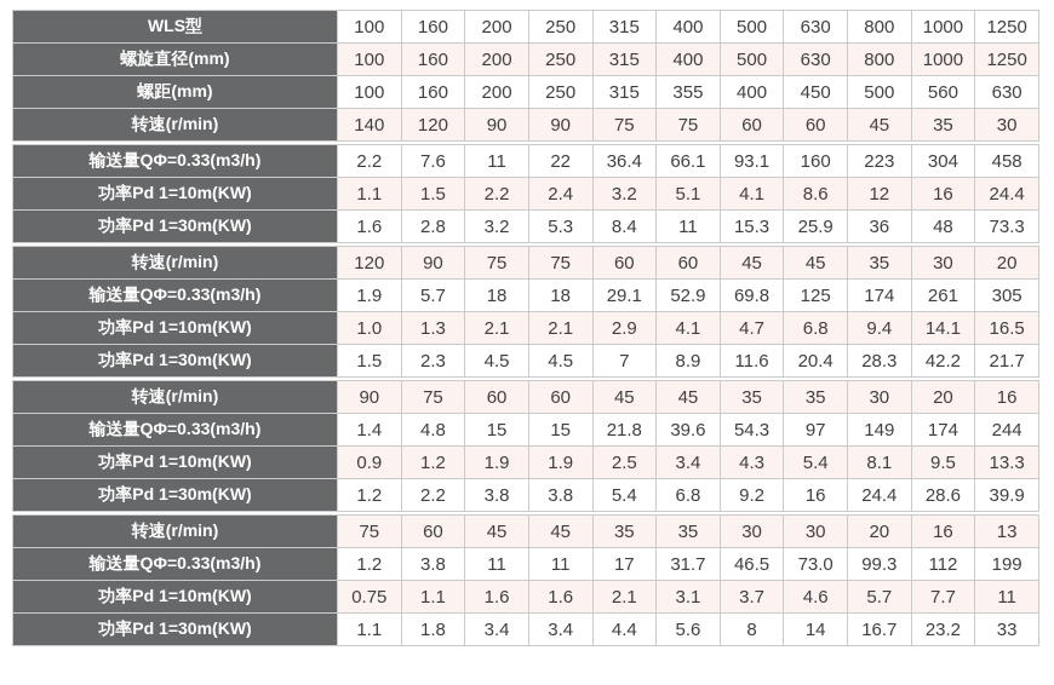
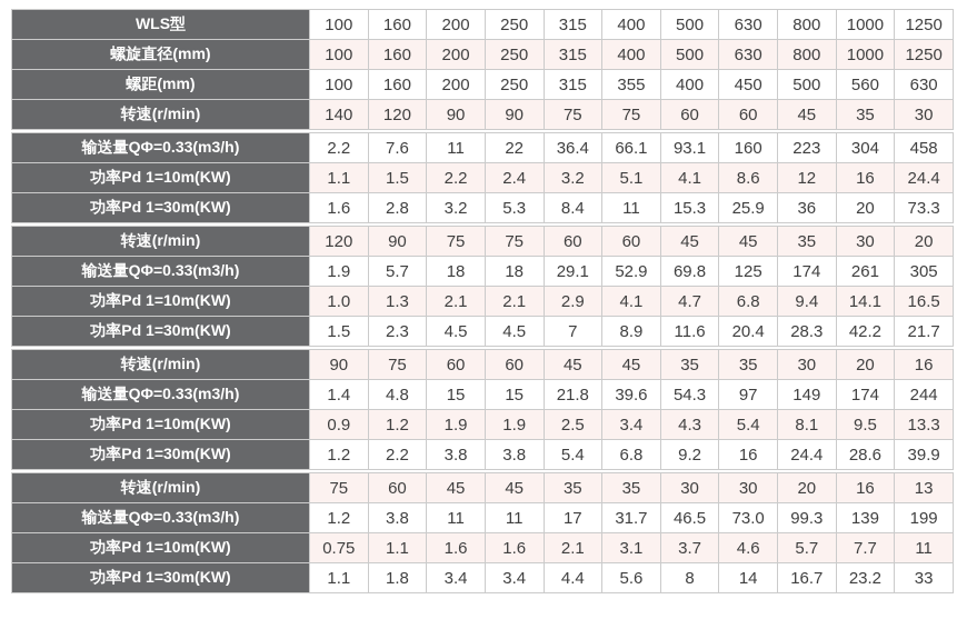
  WLS型	100	160	200	250	315	400	500	630	800	1000	1250
  螺旋直径(mm)	100	160	200	250	315	400	500	630	800	1000	1250
  螺距(mm)	100	160	200	250	315	355	400	450	500	560	630
  转速(r/min)	140	120	90	90	75	75	60	60	45	35	30
  输送量QΦ=0.33(m3/h)	2.2	7.6	11	22	36.4	66.1	93.1	160	223	304	458
  功率Pd 1=10m(KW)	1.1	1.5	2.2	2.4	3.2	5.1	4.1	8.6	12	16	24.4
- 功率Pd 1=30m(KW)	1.6	2.8	3.2	5.3	8.4	11	15.3	25.9	36	48	73.3
+ 功率Pd 1=30m(KW)	1.6	2.8	3.2	5.3	8.4	11	15.3	25.9	36	20	73.3
  转速(r/min)	120	90	75	75	60	60	45	45	35	30	20
  输送量QΦ=0.33(m3/h)	1.9	5.7	18	18	29.1	52.9	69.8	125	174	261	305
  功率Pd 1=10m(KW)	1.0	1.3	2.1	2.1	2.9	4.1	4.7	6.8	9.4	14.1	16.5
  功率Pd 1=30m(KW)	1.5	2.3	4.5	4.5	7	8.9	11.6	20.4	28.3	42.2	21.7
  转速(r/min)	90	75	60	60	45	45	35	35	30	20	16
  输送量QΦ=0.33(m3/h)	1.4	4.8	15	15	21.8	39.6	54.3	97	149	174	244
  功率Pd 1=10m(KW)	0.9	1.2	1.9	1.9	2.5	3.4	4.3	5.4	8.1	9.5	13.3
  功率Pd 1=30m(KW)	1.2	2.2	3.8	3.8	5.4	6.8	9.2	16	24.4	28.6	39.9
  转速(r/min)	75	60	45	45	35	35	30	30	20	16	13
- 输送量QΦ=0.33(m3/h)	1.2	3.8	11	11	17	31.7	46.5	73.0	99.3	112	199
+ 输送量QΦ=0.33(m3/h)	1.2	3.8	11	11	17	31.7	46.5	73.0	99.3	139	199
  功率Pd 1=10m(KW)	0.75	1.1	1.6	1.6	2.1	3.1	3.7	4.6	5.7	7.7	11
  功率Pd 1=30m(KW)	1.1	1.8	3.4	3.4	4.4	5.6	8	14	16.7	23.2	33
